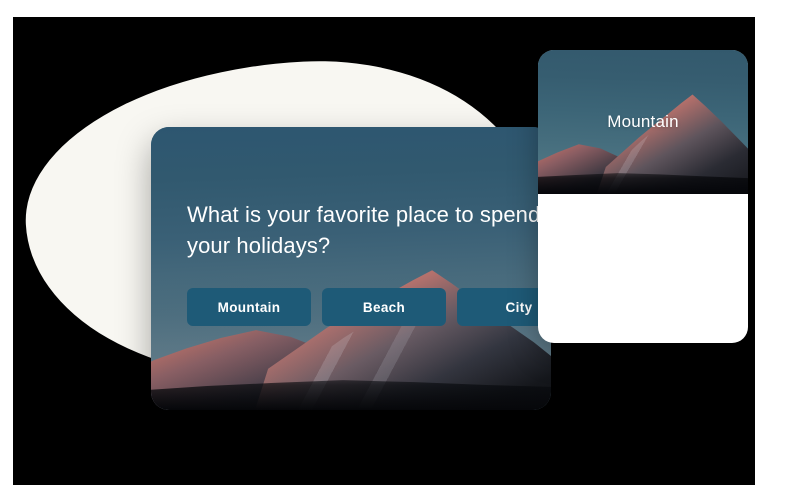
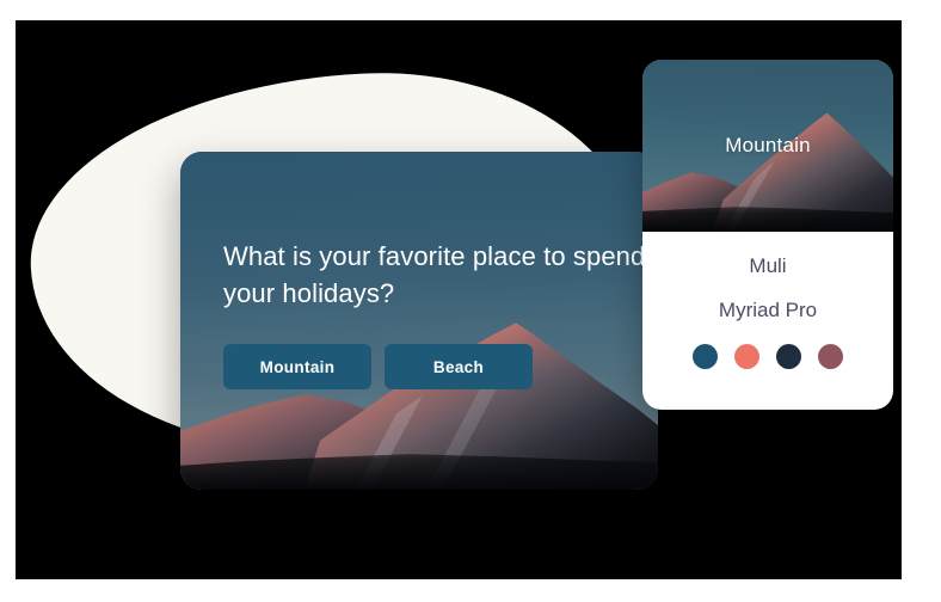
  What is your favorite place to spend
  your holidays?
  Mountain
  Beach
- City
  Mountain
+ Muli
+ Myriad Pro
